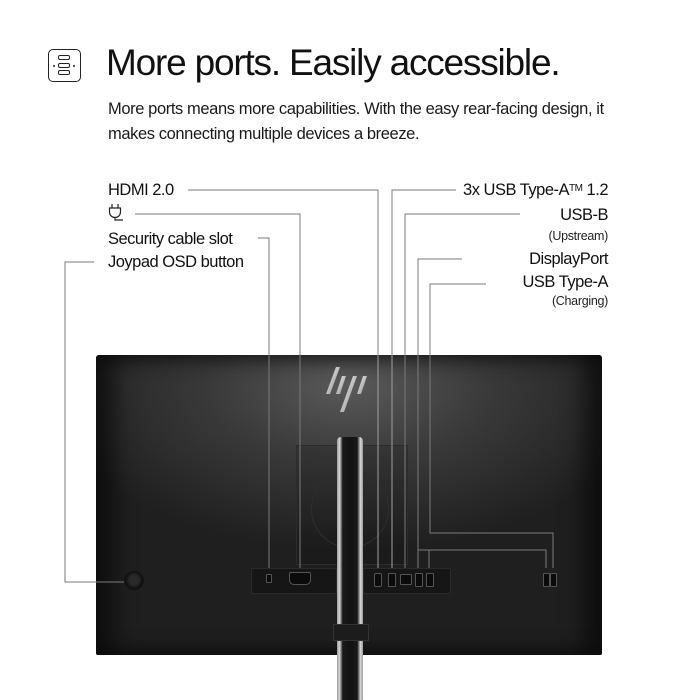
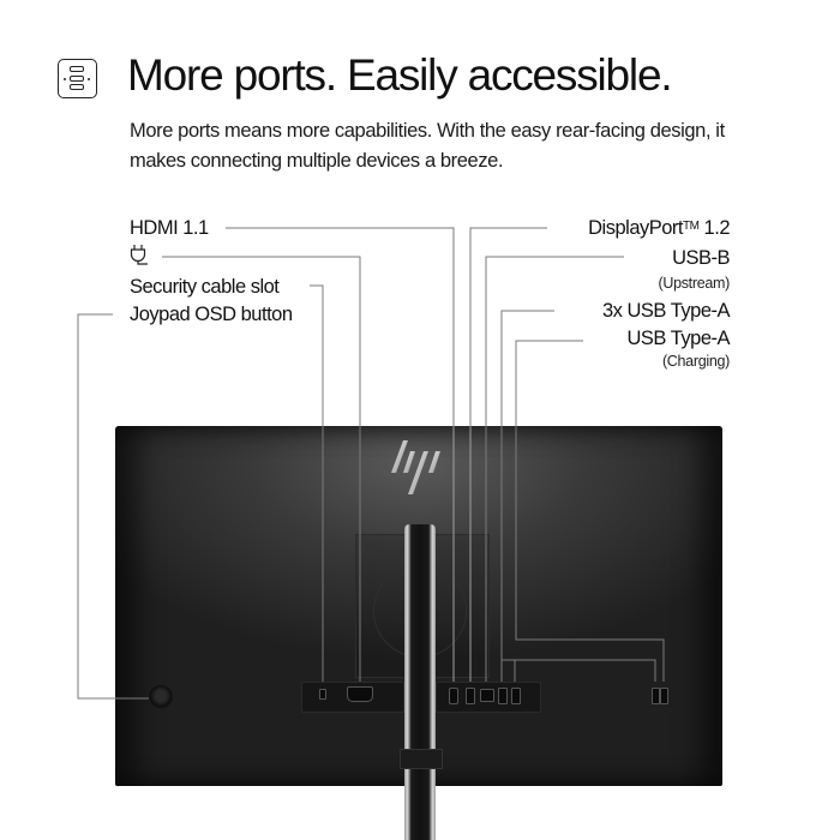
  More ports. Easily accessible.
  More ports means more capabilities. With the easy rear-facing design, it makes connecting multiple devices a breeze.
- HDMI 2.0
+ HDMI 1.1
  Security cable slot
  Joypad OSD button
- 3x USB Type-ATM 1.2
+ DisplayPortTM 1.2
  USB-B
  (Upstream)
- DisplayPort
+ 3x USB Type-A
  USB Type-A
  (Charging)
